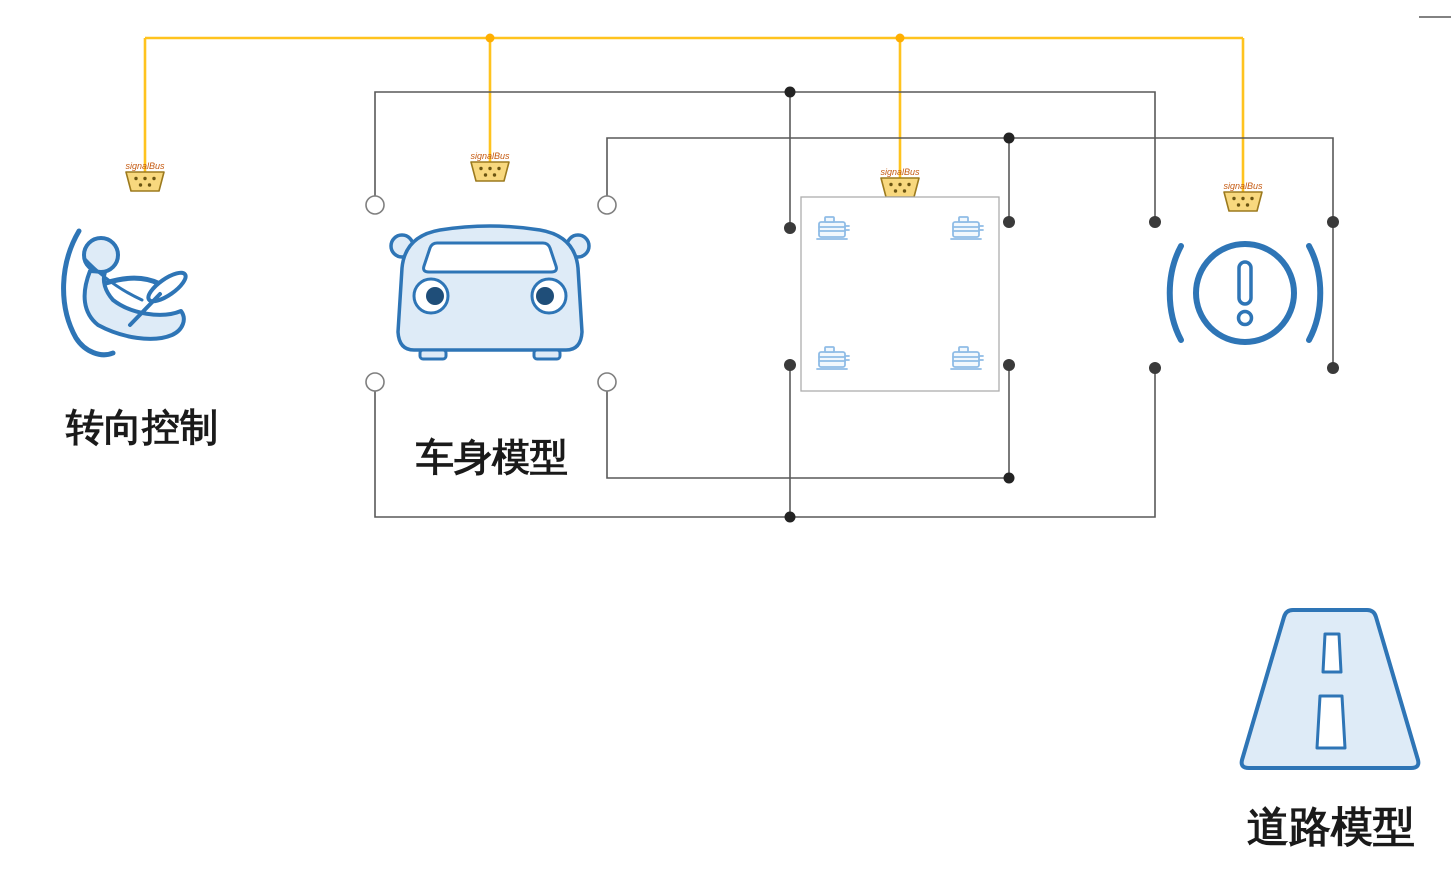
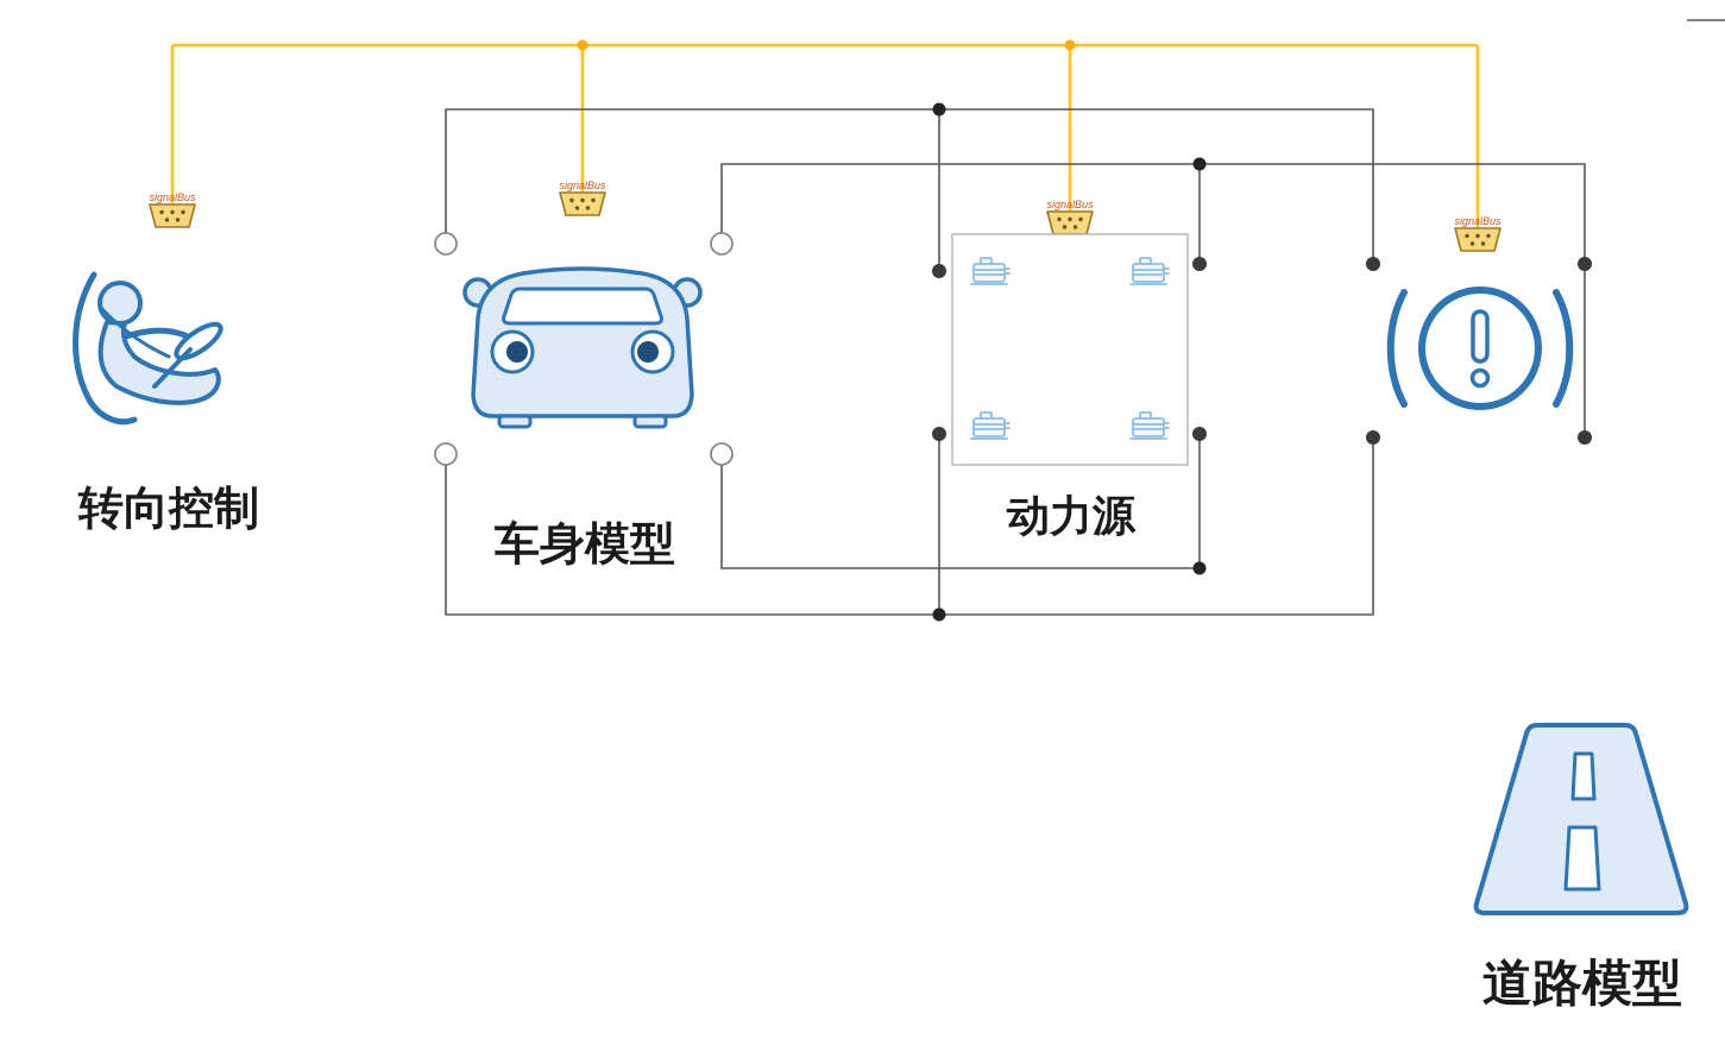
  signalBus
  signalBus
  signalBus
  signalBus
  转向控制
  车身模型
+ 动力源
  道路模型
